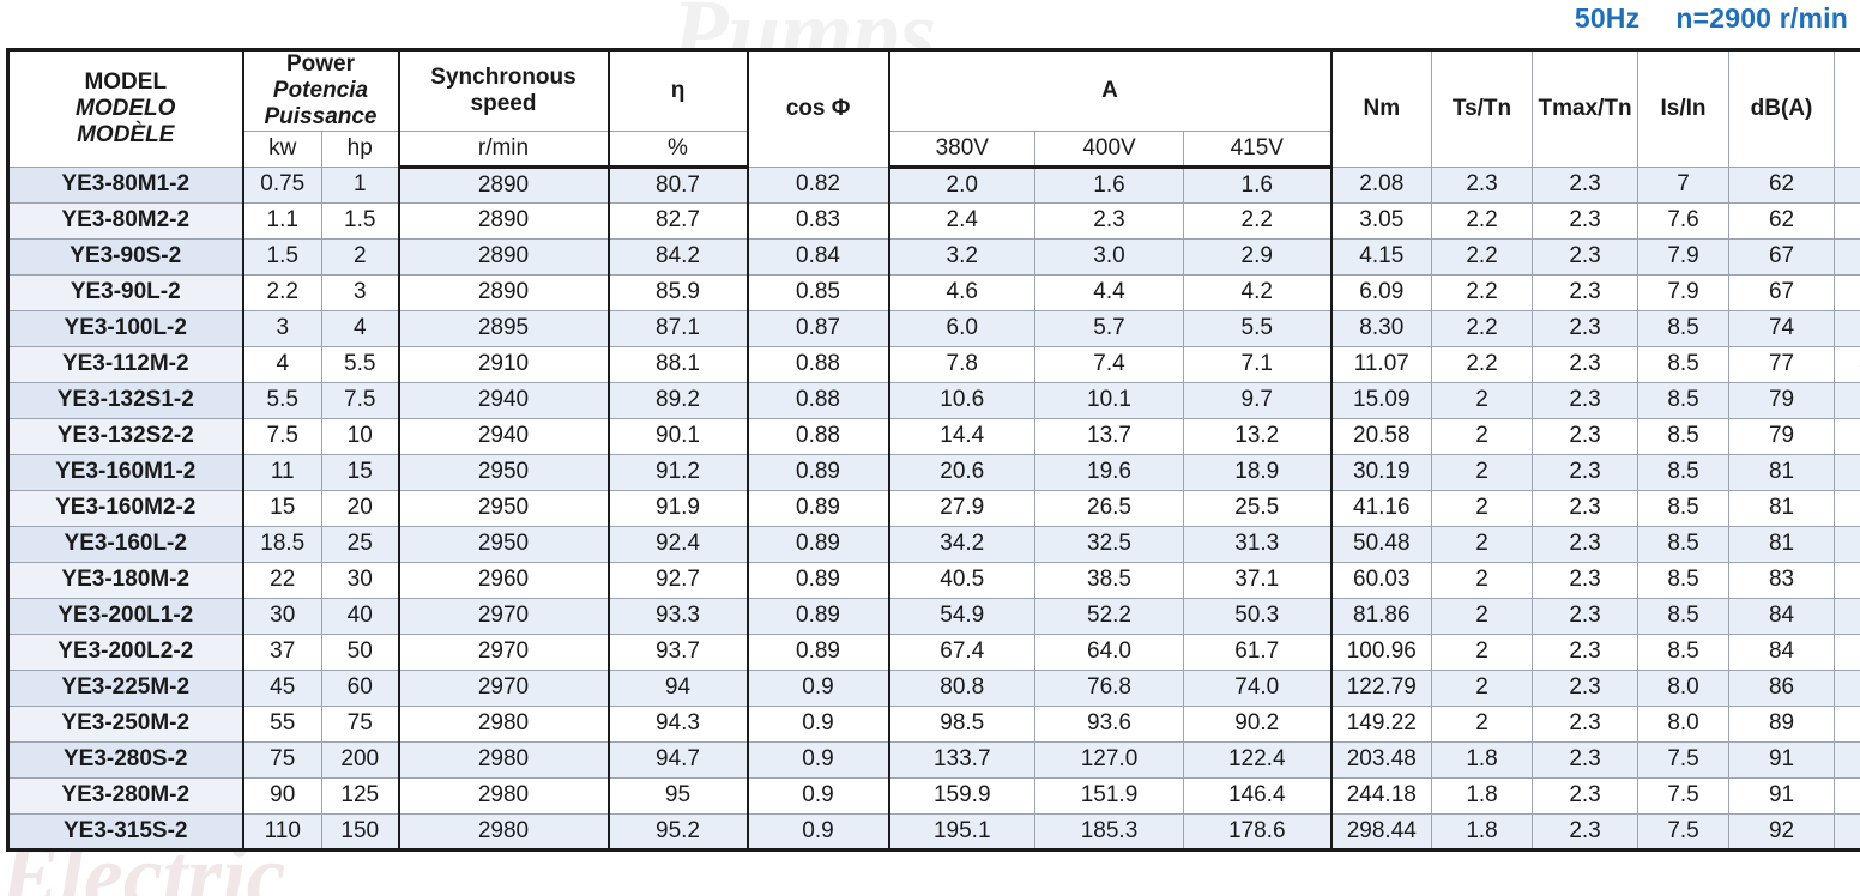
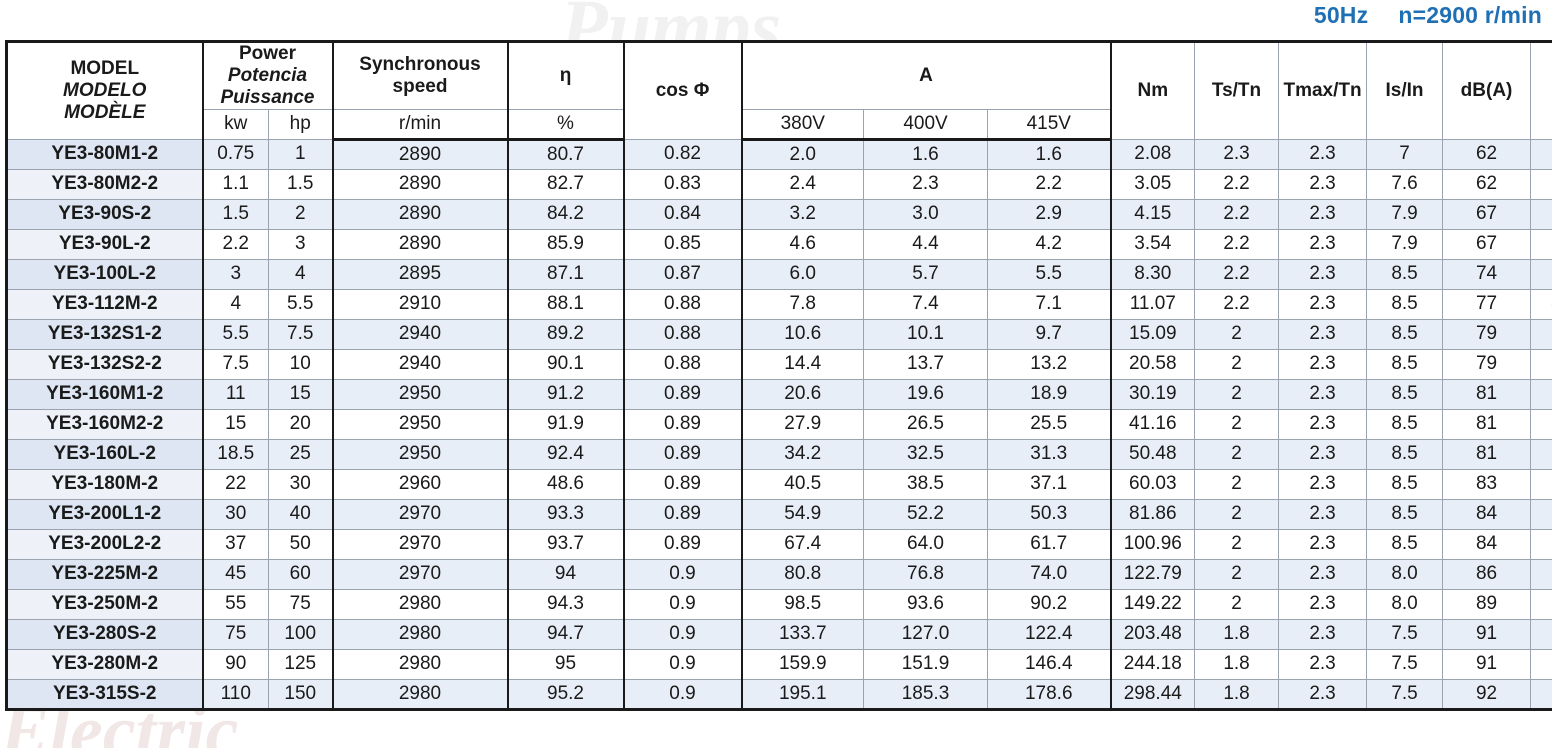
  Pumps
  Electric
  50Hz
  n=2900 r/min
  MODEL MODELO MODÈLE	Power Potencia Puissance	Synchronous speed	η	cos Φ	A	Nm	Ts/Tn	Tmax/Tn	Is/In	dB(A)
  kw	hp
  r/min	%	380V	400V	415V
  YE3-80M1-2	0.75	1	2890	80.7	0.82	2.0	1.6	1.6	2.08	2.3	2.3	7	62
  YE3-80M2-2	1.1	1.5	2890	82.7	0.83	2.4	2.3	2.2	3.05	2.2	2.3	7.6	62
  YE3-90S-2	1.5	2	2890	84.2	0.84	3.2	3.0	2.9	4.15	2.2	2.3	7.9	67
- YE3-90L-2	2.2	3	2890	85.9	0.85	4.6	4.4	4.2	6.09	2.2	2.3	7.9	67
+ YE3-90L-2	2.2	3	2890	85.9	0.85	4.6	4.4	4.2	3.54	2.2	2.3	7.9	67
  YE3-100L-2	3	4	2895	87.1	0.87	6.0	5.7	5.5	8.30	2.2	2.3	8.5	74
  YE3-112M-2	4	5.5	2910	88.1	0.88	7.8	7.4	7.1	11.07	2.2	2.3	8.5	77
  YE3-132S1-2	5.5	7.5	2940	89.2	0.88	10.6	10.1	9.7	15.09	2	2.3	8.5	79
  YE3-132S2-2	7.5	10	2940	90.1	0.88	14.4	13.7	13.2	20.58	2	2.3	8.5	79
  YE3-160M1-2	11	15	2950	91.2	0.89	20.6	19.6	18.9	30.19	2	2.3	8.5	81
  YE3-160M2-2	15	20	2950	91.9	0.89	27.9	26.5	25.5	41.16	2	2.3	8.5	81
  YE3-160L-2	18.5	25	2950	92.4	0.89	34.2	32.5	31.3	50.48	2	2.3	8.5	81
- YE3-180M-2	22	30	2960	92.7	0.89	40.5	38.5	37.1	60.03	2	2.3	8.5	83
+ YE3-180M-2	22	30	2960	48.6	0.89	40.5	38.5	37.1	60.03	2	2.3	8.5	83
  YE3-200L1-2	30	40	2970	93.3	0.89	54.9	52.2	50.3	81.86	2	2.3	8.5	84
  YE3-200L2-2	37	50	2970	93.7	0.89	67.4	64.0	61.7	100.96	2	2.3	8.5	84
  YE3-225M-2	45	60	2970	94	0.9	80.8	76.8	74.0	122.79	2	2.3	8.0	86
  YE3-250M-2	55	75	2980	94.3	0.9	98.5	93.6	90.2	149.22	2	2.3	8.0	89
- YE3-280S-2	75	200	2980	94.7	0.9	133.7	127.0	122.4	203.48	1.8	2.3	7.5	91
+ YE3-280S-2	75	100	2980	94.7	0.9	133.7	127.0	122.4	203.48	1.8	2.3	7.5	91
  YE3-280M-2	90	125	2980	95	0.9	159.9	151.9	146.4	244.18	1.8	2.3	7.5	91
  YE3-315S-2	110	150	2980	95.2	0.9	195.1	185.3	178.6	298.44	1.8	2.3	7.5	92
